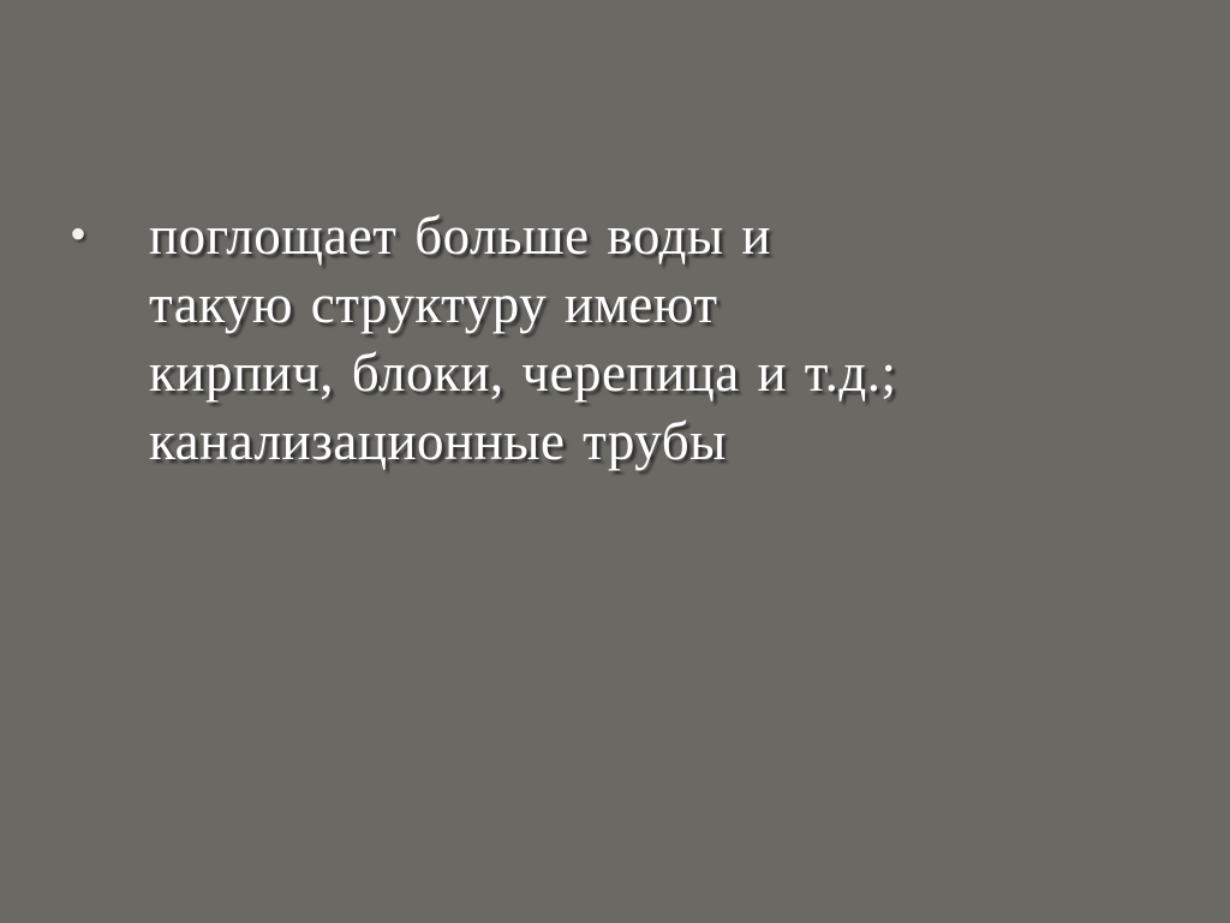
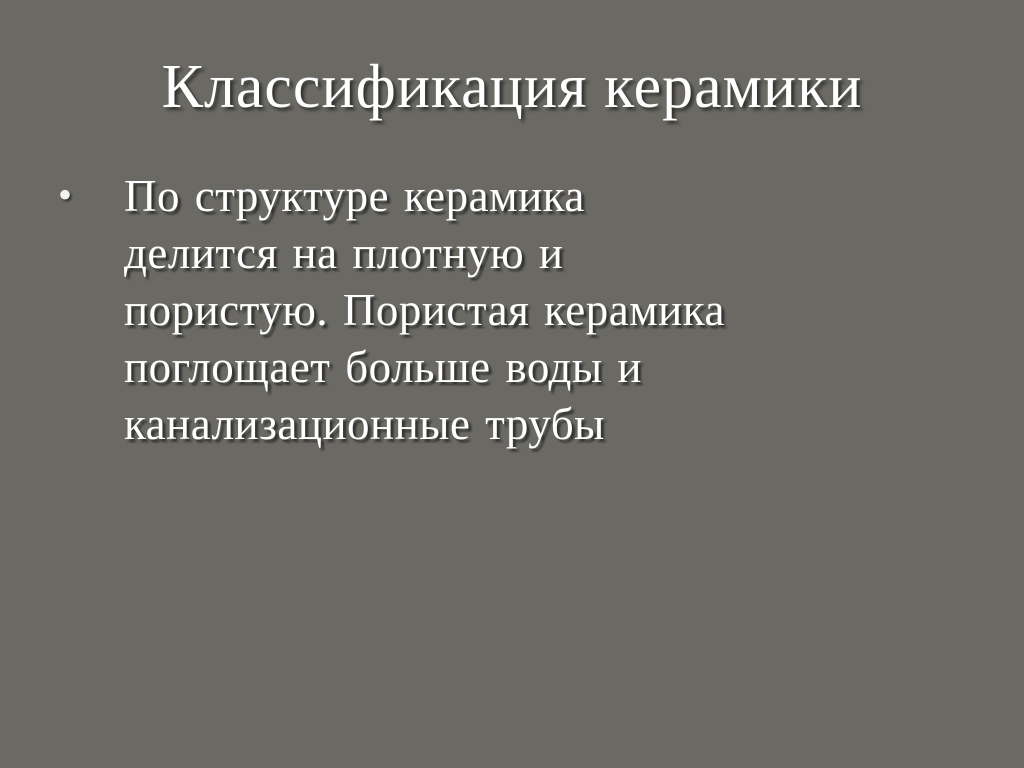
+ Классификация керамики
  •
+ По структуре керамика
+ делится на плотную и
+ пористую. Пористая керамика
  поглощает больше воды и
- такую структуру имеют
- кирпич, блоки, черепица и т.д.;
  канализационные трубы
